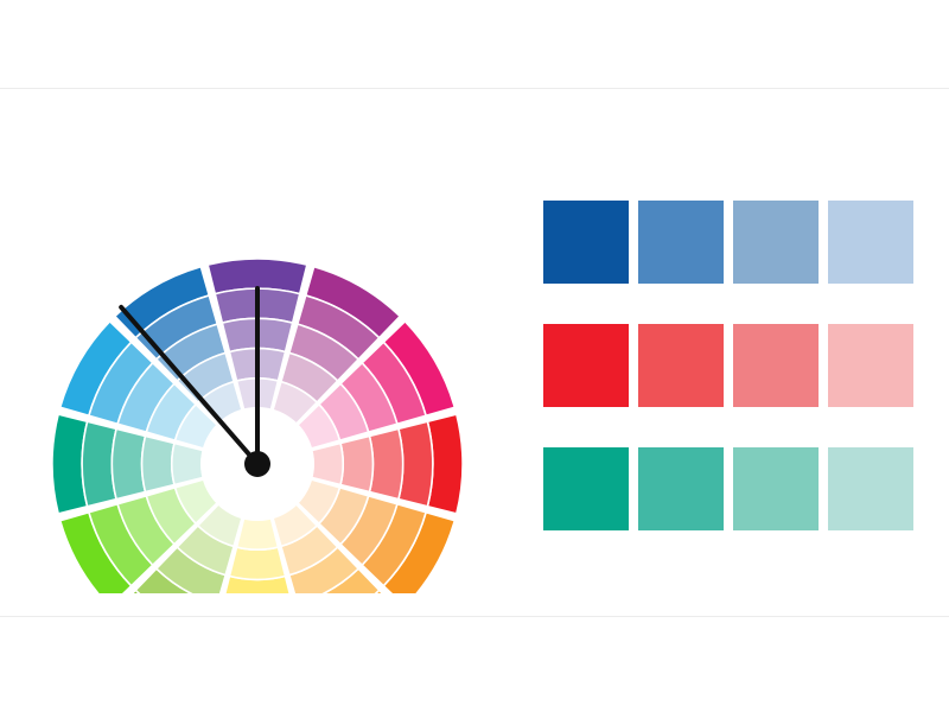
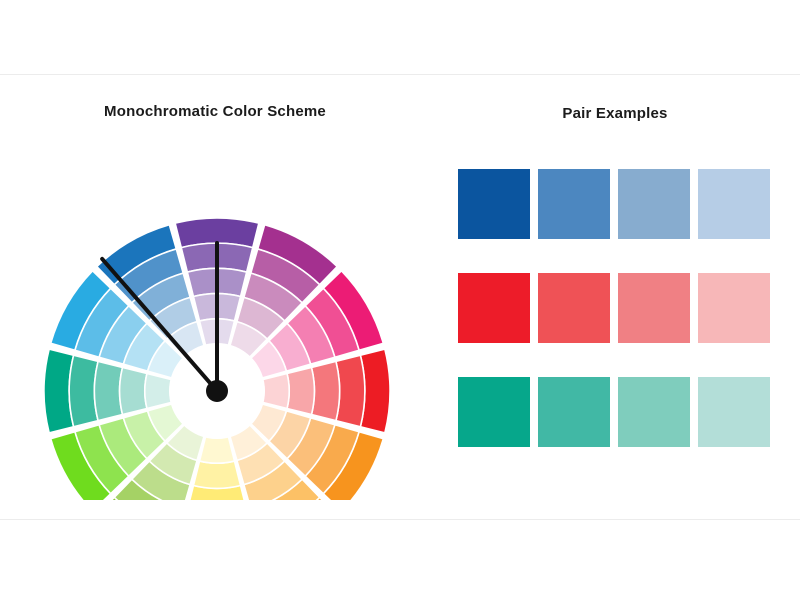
+ Monochromatic Color Scheme
+ Pair Examples
